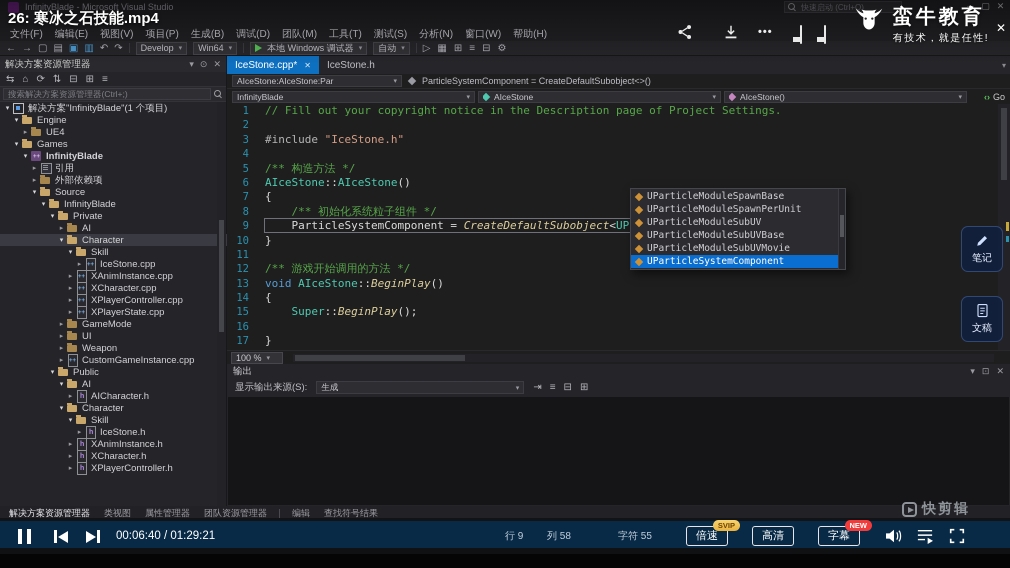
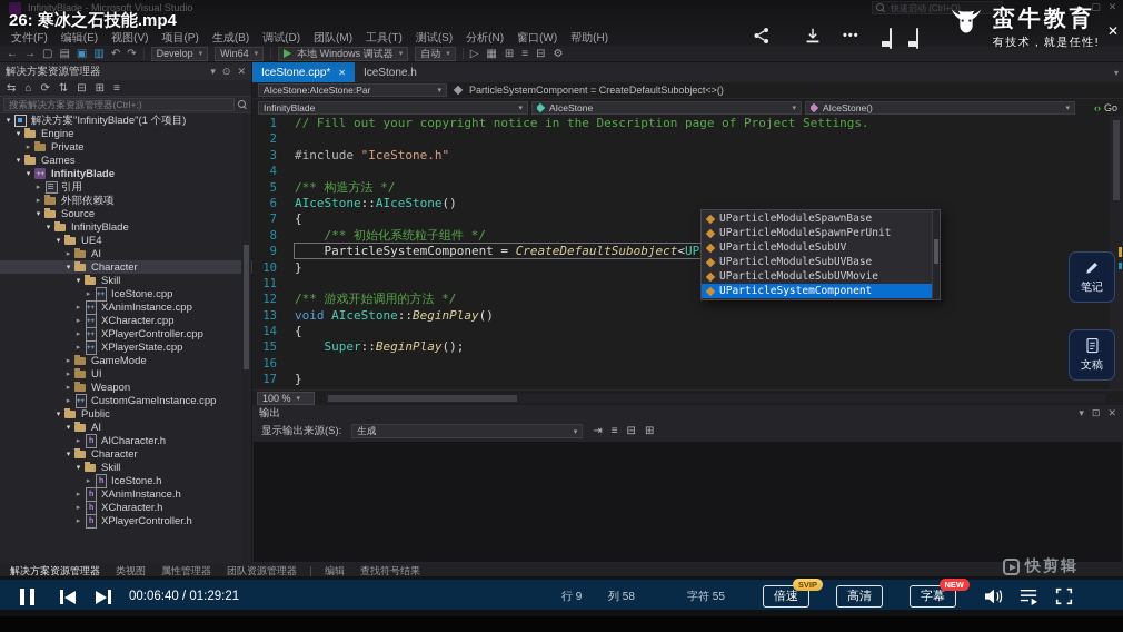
  解决方案资源管理器
  ⇆
  ⌂
  ⟳
  ⇅
  ⊟
  ⊞
  ≡
  搜索解决方案资源管理器(Ctrl+;)
  解决方案"InfinityBlade"(1 个项目)
  Engine
- UE4
+ Private
  Games
  InfinityBlade
  引用
  外部依赖项
  Source
  InfinityBlade
- Private
+ UE4
  AI
  Character
  Skill
  IceStone.cpp
  XAnimInstance.cpp
  XCharacter.cpp
  XPlayerController.cpp
  XPlayerState.cpp
  GameMode
  UI
  Weapon
  CustomGameInstance.cpp
  Public
  AI
  AICharacter.h
  Character
  Skill
  IceStone.h
  XAnimInstance.h
  XCharacter.h
  XPlayerController.h
  IceStone.cpp*
  ✕
  IceStone.h
  ▾
  AIceStone:AIceStone:Par
  ParticleSystemComponent = CreateDefaultSubobject<>()
  InfinityBlade
  AIceStone
  AIceStone()
  ‹›
  Go
  1
  // Fill out your copyright notice in the Description page of Project Settings.
  2
  3
  #include "IceStone.h"
  4
  5
  /** 构造方法 */
  6
  AIceStone::AIceStone()
  7
  {
  8
  /** 初始化系统粒子组件 */
  9
  ParticleSystemComponent = CreateDefaultSubobject<UP
  10
  }
  11
  12
  /** 游戏开始调用的方法 */
  13
  void AIceStone::BeginPlay()
  14
  {
  15
  Super::BeginPlay();
  16
  17
  }
  UParticleModuleSpawnBase
  UParticleModuleSpawnPerUnit
  UParticleModuleSubUV
  UParticleModuleSubUVBase
  UParticleModuleSubUVMovie
  UParticleSystemComponent
  100 %
  输出
  ▾
  ⊡
  ✕
  显示输出来源(S):
  生成
  ⇥
  ≡
  ⊟
  ⊞
  解决方案资源管理器
  类视图
  属性管理器
  团队资源管理器
  编辑
  查找符号结果
  26: 寒冰之石技能.mp4
  •••
  蛮牛教育
  有技术，就是任性!
  ✕
  笔记
  文稿
  快剪辑
  00:06:40 / 01:29:21
  行 9
  列 58
  字符 55
  倍速
  SVIP
  高清
  字幕
  NEW
